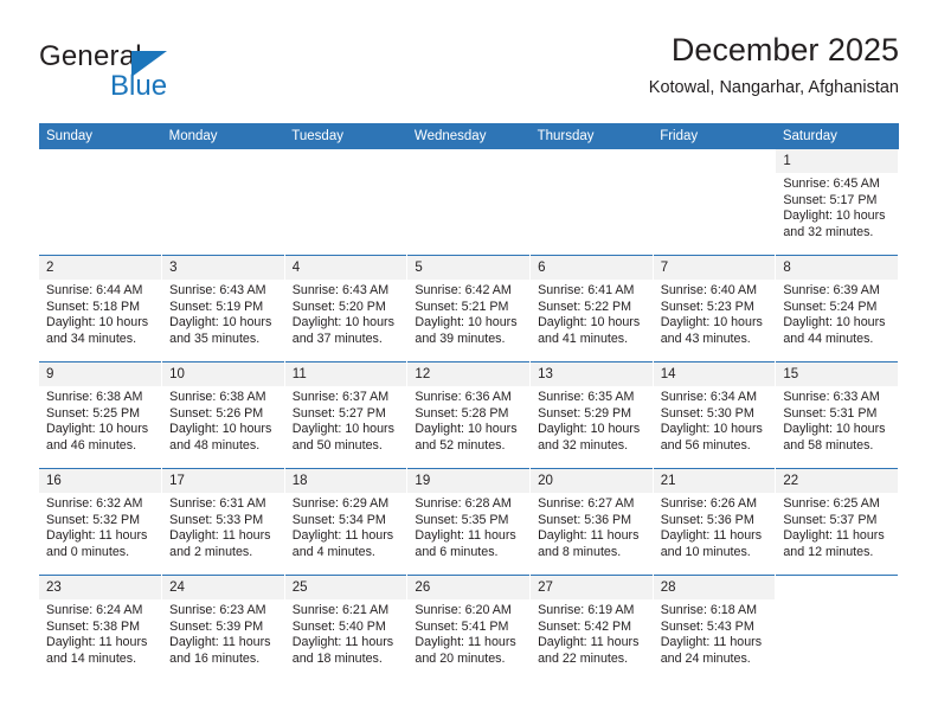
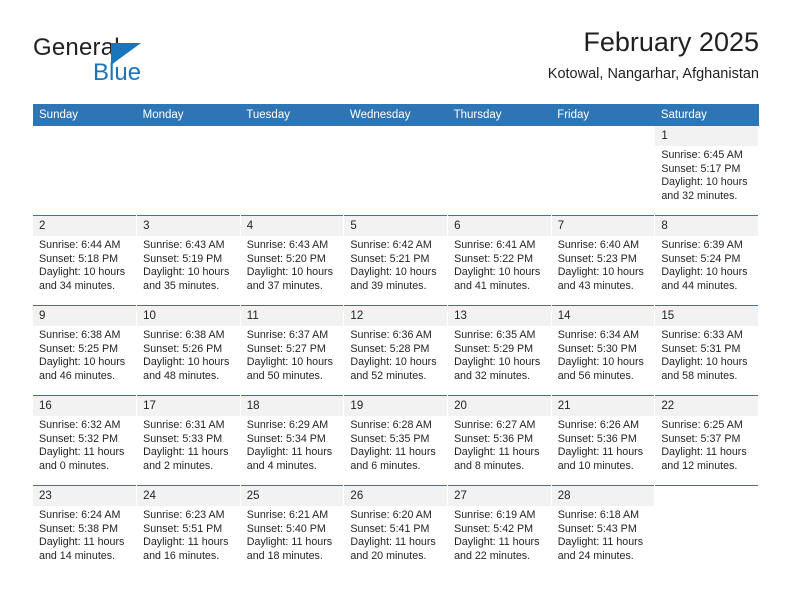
  General
  Blue
- December 2025
+ February 2025
  Kotowal, Nangarhar, Afghanistan
  Sunday	Monday	Tuesday	Wednesday	Thursday	Friday	Saturday
  						1Sunrise: 6:45 AMSunset: 5:17 PMDaylight: 10 hoursand 32 minutes.
  2Sunrise: 6:44 AMSunset: 5:18 PMDaylight: 10 hoursand 34 minutes.	3Sunrise: 6:43 AMSunset: 5:19 PMDaylight: 10 hoursand 35 minutes.	4Sunrise: 6:43 AMSunset: 5:20 PMDaylight: 10 hoursand 37 minutes.	5Sunrise: 6:42 AMSunset: 5:21 PMDaylight: 10 hoursand 39 minutes.	6Sunrise: 6:41 AMSunset: 5:22 PMDaylight: 10 hoursand 41 minutes.	7Sunrise: 6:40 AMSunset: 5:23 PMDaylight: 10 hoursand 43 minutes.	8Sunrise: 6:39 AMSunset: 5:24 PMDaylight: 10 hoursand 44 minutes.
  9Sunrise: 6:38 AMSunset: 5:25 PMDaylight: 10 hoursand 46 minutes.	10Sunrise: 6:38 AMSunset: 5:26 PMDaylight: 10 hoursand 48 minutes.	11Sunrise: 6:37 AMSunset: 5:27 PMDaylight: 10 hoursand 50 minutes.	12Sunrise: 6:36 AMSunset: 5:28 PMDaylight: 10 hoursand 52 minutes.	13Sunrise: 6:35 AMSunset: 5:29 PMDaylight: 10 hoursand 32 minutes.	14Sunrise: 6:34 AMSunset: 5:30 PMDaylight: 10 hoursand 56 minutes.	15Sunrise: 6:33 AMSunset: 5:31 PMDaylight: 10 hoursand 58 minutes.
  16Sunrise: 6:32 AMSunset: 5:32 PMDaylight: 11 hoursand 0 minutes.	17Sunrise: 6:31 AMSunset: 5:33 PMDaylight: 11 hoursand 2 minutes.	18Sunrise: 6:29 AMSunset: 5:34 PMDaylight: 11 hoursand 4 minutes.	19Sunrise: 6:28 AMSunset: 5:35 PMDaylight: 11 hoursand 6 minutes.	20Sunrise: 6:27 AMSunset: 5:36 PMDaylight: 11 hoursand 8 minutes.	21Sunrise: 6:26 AMSunset: 5:36 PMDaylight: 11 hoursand 10 minutes.	22Sunrise: 6:25 AMSunset: 5:37 PMDaylight: 11 hoursand 12 minutes.
- 23Sunrise: 6:24 AMSunset: 5:38 PMDaylight: 11 hoursand 14 minutes.	24Sunrise: 6:23 AMSunset: 5:39 PMDaylight: 11 hoursand 16 minutes.	25Sunrise: 6:21 AMSunset: 5:40 PMDaylight: 11 hoursand 18 minutes.	26Sunrise: 6:20 AMSunset: 5:41 PMDaylight: 11 hoursand 20 minutes.	27Sunrise: 6:19 AMSunset: 5:42 PMDaylight: 11 hoursand 22 minutes.	28Sunrise: 6:18 AMSunset: 5:43 PMDaylight: 11 hoursand 24 minutes.
+ 23Sunrise: 6:24 AMSunset: 5:38 PMDaylight: 11 hoursand 14 minutes.	24Sunrise: 6:23 AMSunset: 5:51 PMDaylight: 11 hoursand 16 minutes.	25Sunrise: 6:21 AMSunset: 5:40 PMDaylight: 11 hoursand 18 minutes.	26Sunrise: 6:20 AMSunset: 5:41 PMDaylight: 11 hoursand 20 minutes.	27Sunrise: 6:19 AMSunset: 5:42 PMDaylight: 11 hoursand 22 minutes.	28Sunrise: 6:18 AMSunset: 5:43 PMDaylight: 11 hoursand 24 minutes.
